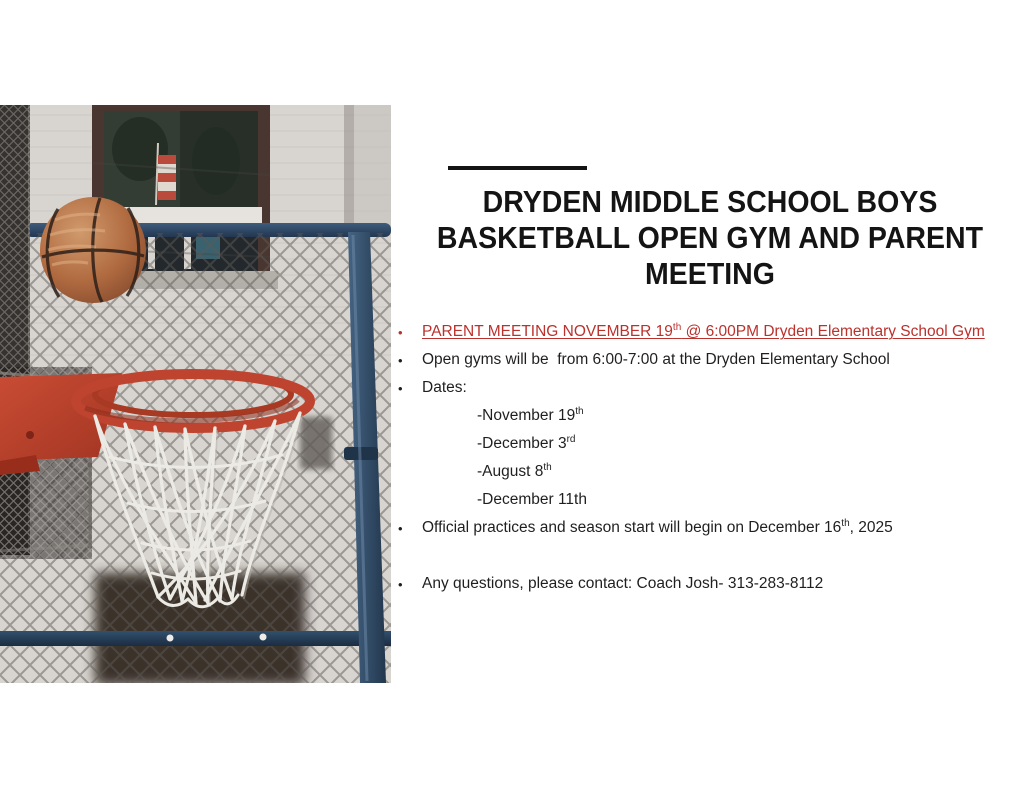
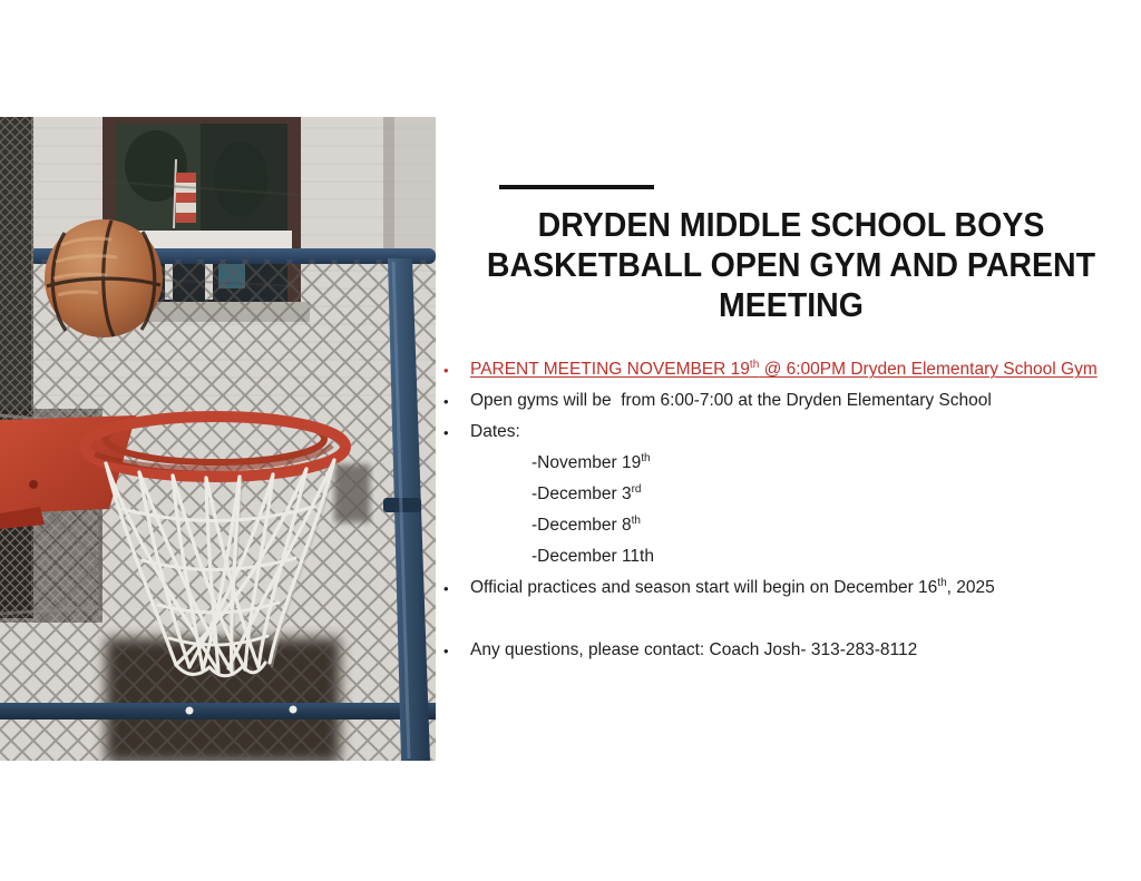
  DRYDEN MIDDLE SCHOOL BOYS
  BASKETBALL OPEN GYM AND PARENT
  MEETING
  PARENT MEETING NOVEMBER 19th @ 6:00PM Dryden Elementary School Gym
  Open gyms will be from 6:00-7:00 at the Dryden Elementary School
  Dates:
  -November 19th
  -December 3rd
- -August 8th
+ -December 8th
  -December 11th
  Official practices and season start will begin on December 16th, 2025
  Any questions, please contact: Coach Josh- 313-283-8112
